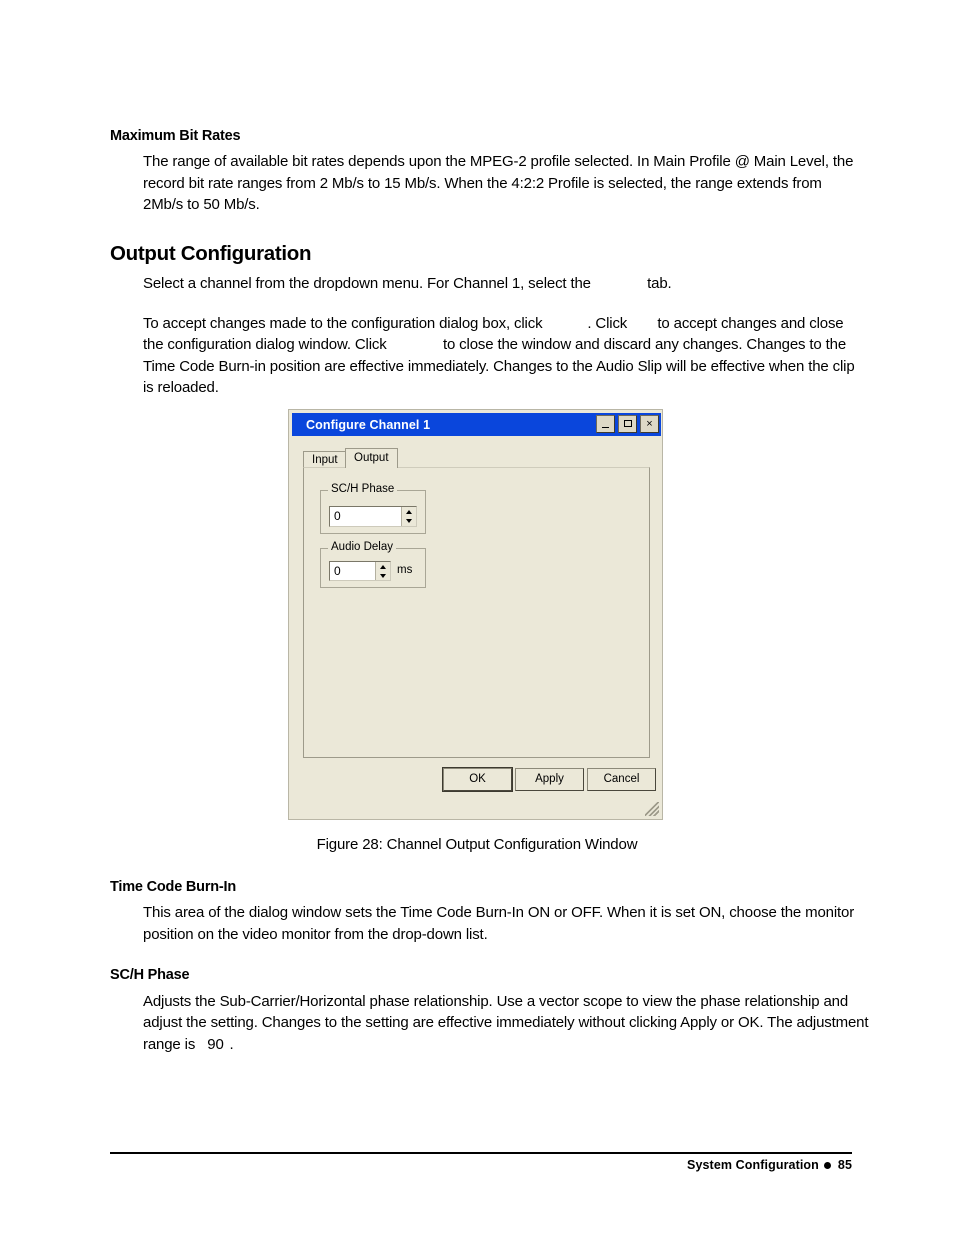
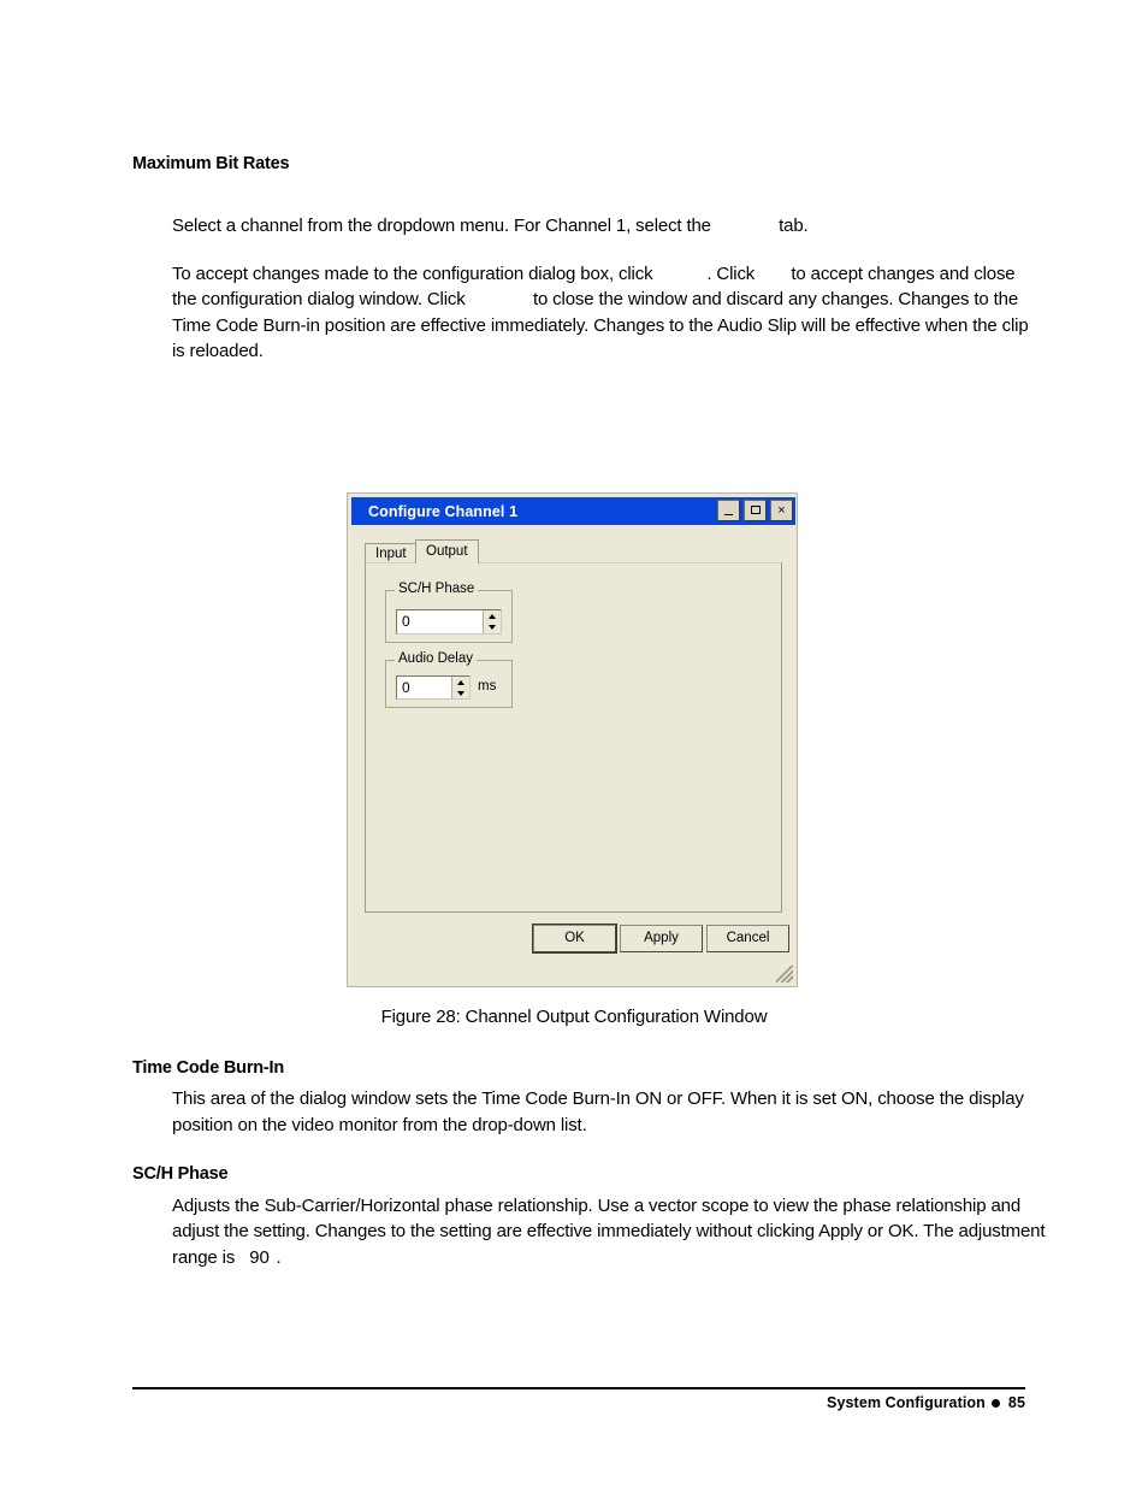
  Maximum Bit Rates
- The range of available bit rates depends upon the MPEG-2 profile selected. In Main Profile @ Main Level, the record bit rate ranges from 2 Mb/s to 15 Mb/s. When the 4:2:2 Profile is selected, the range extends from 2Mb/s to 50 Mb/s.
- Output Configuration
  Select a channel from the dropdown menu. For Channel 1, select the tab.
  To accept changes made to the configuration dialog box, click . Click to accept changes and close the configuration dialog window. Click to close the window and discard any changes. Changes to the Time Code Burn-in position are effective immediately. Changes to the Audio Slip will be effective when the clip is reloaded.
  Configure Channel 1
  ×
  Input
  Output
  SC/H Phase
  0
  Audio Delay
  0
  ms
  OK
  Apply
  Cancel
  Figure 28: Channel Output Configuration Window
  Time Code Burn-In
- This area of the dialog window sets the Time Code Burn-In ON or OFF. When it is set ON, choose the monitor position on the video monitor from the drop-down list.
+ This area of the dialog window sets the Time Code Burn-In ON or OFF. When it is set ON, choose the display position on the video monitor from the drop-down list.
  SC/H Phase
  Adjusts the Sub-Carrier/Horizontal phase relationship. Use a vector scope to view the phase relationship and adjust the setting. Changes to the setting are effective immediately without clicking Apply or OK. The adjustment range is 90°.
  System Configuration 85
